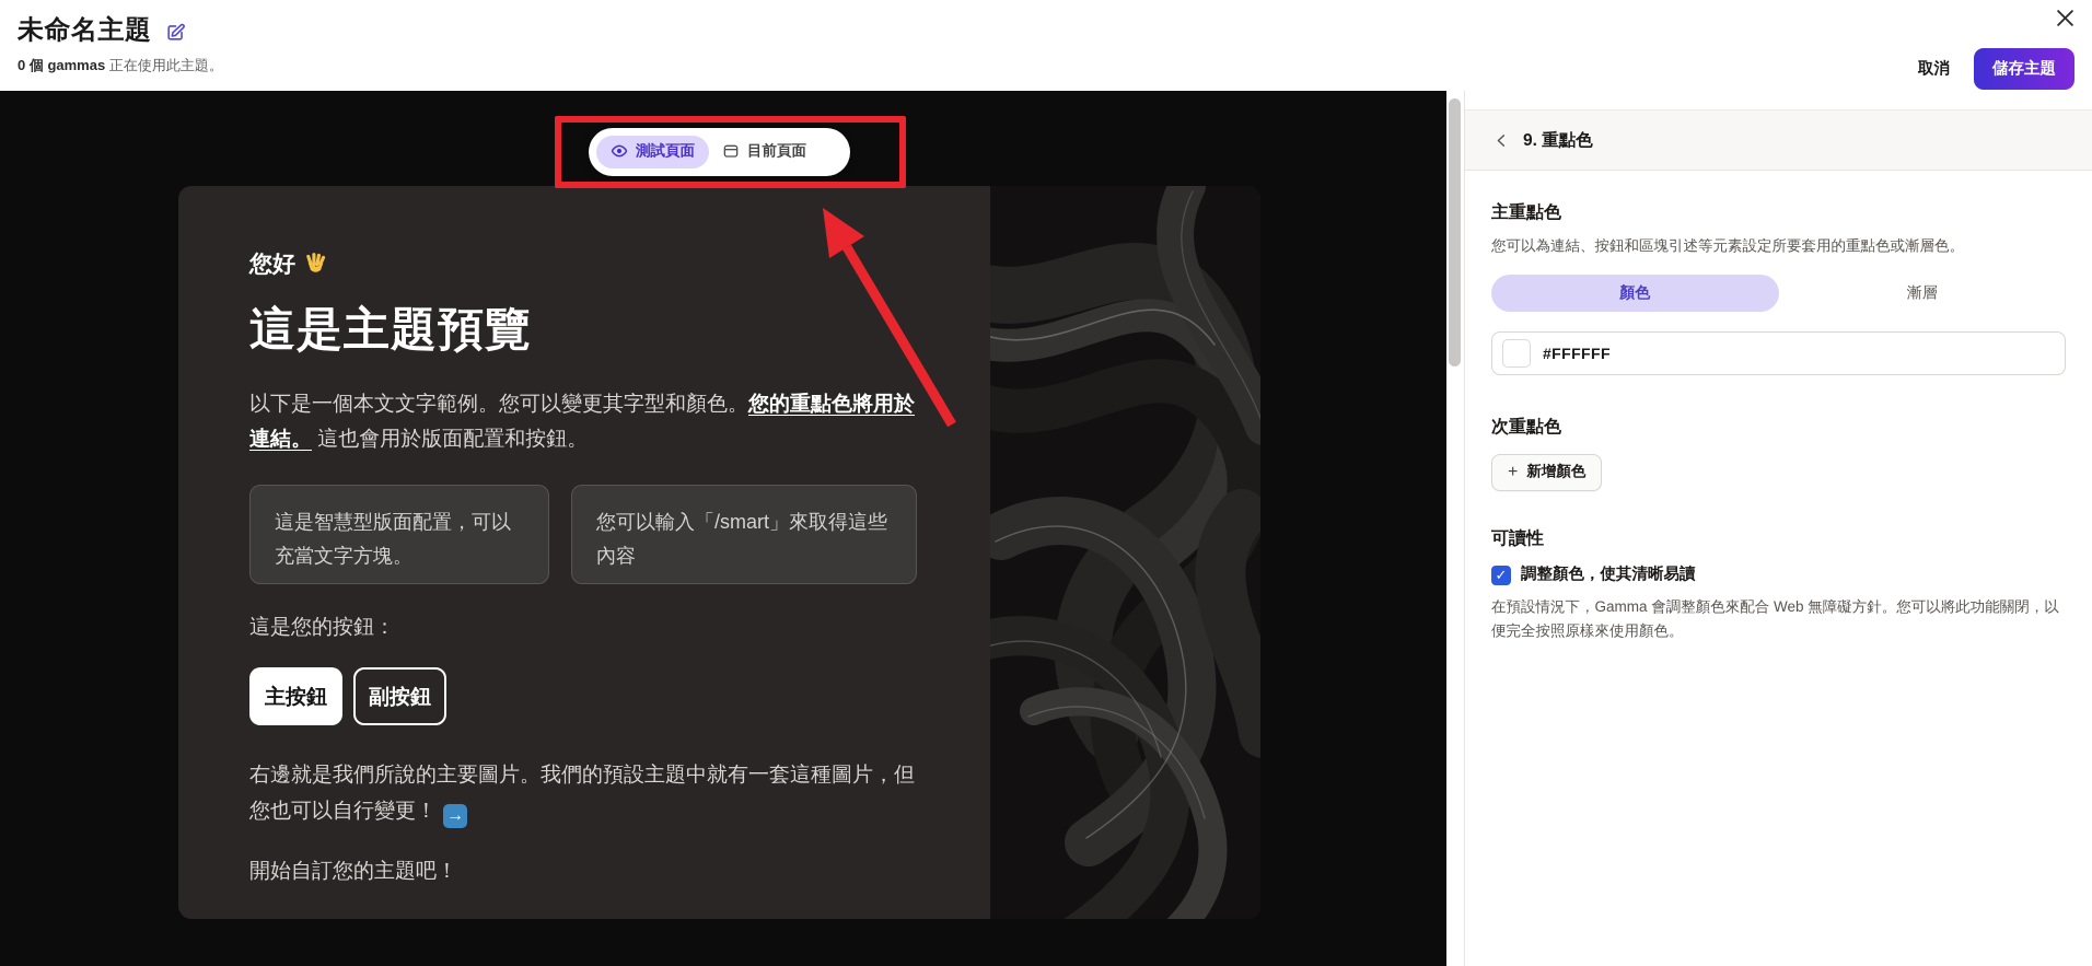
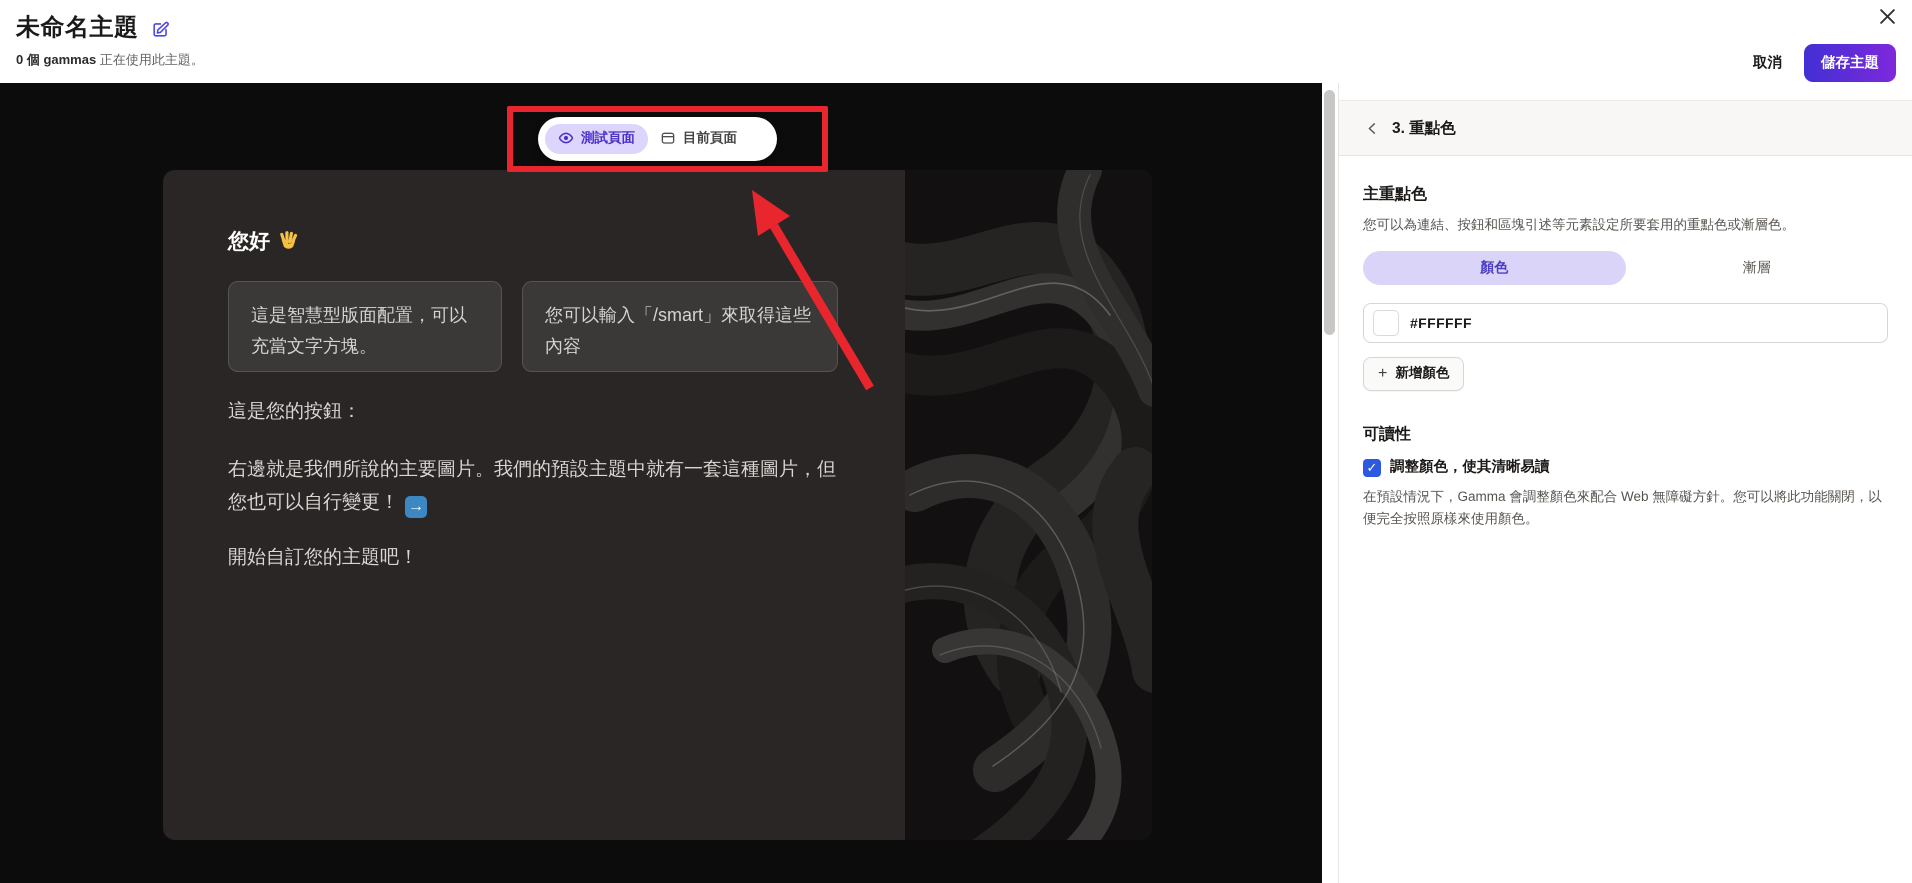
  未命名主題
  0 個 gammas 正在使用此主題。
  取消
  儲存主題
  您好
- 這是主題預覽
- 以下是一個本文文字範例。您可以變更其字型和顏色。您的重點色將用於連結。 這也會用於版面配置和按鈕。
  這是智慧型版面配置，可以充當文字方塊。
  您可以輸入「/smart」來取得這些內容
  這是您的按鈕：
- 主按鈕
- 副按鈕
  右邊就是我們所說的主要圖片。我們的預設主題中就有一套這種圖片，但您也可以自行變更！ →
  開始自訂您的主題吧！
  測試頁面
  目前頁面
- 9. 重點色
+ 3. 重點色
  主重點色
  您可以為連結、按鈕和區塊引述等元素設定所要套用的重點色或漸層色。
  顏色
  漸層
  #FFFFFF
- 次重點色
  +
  新增顏色
  可讀性
  ✓
  調整顏色，使其清晰易讀
  在預設情況下，Gamma 會調整顏色來配合 Web 無障礙方針。您可以將此功能關閉，以便完全按照原樣來使用顏色。
